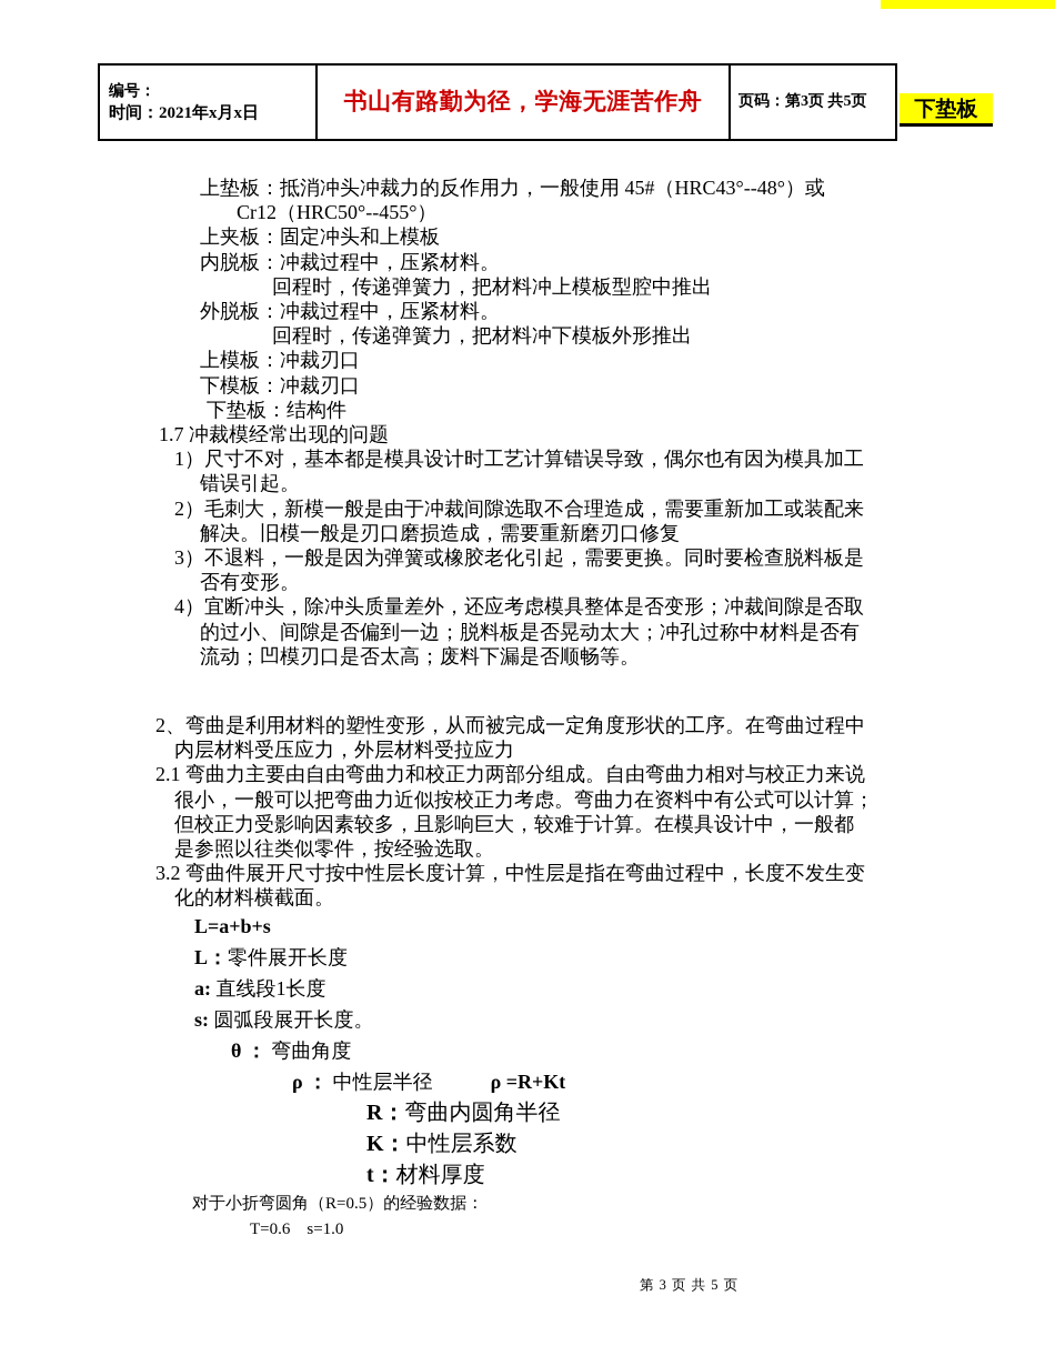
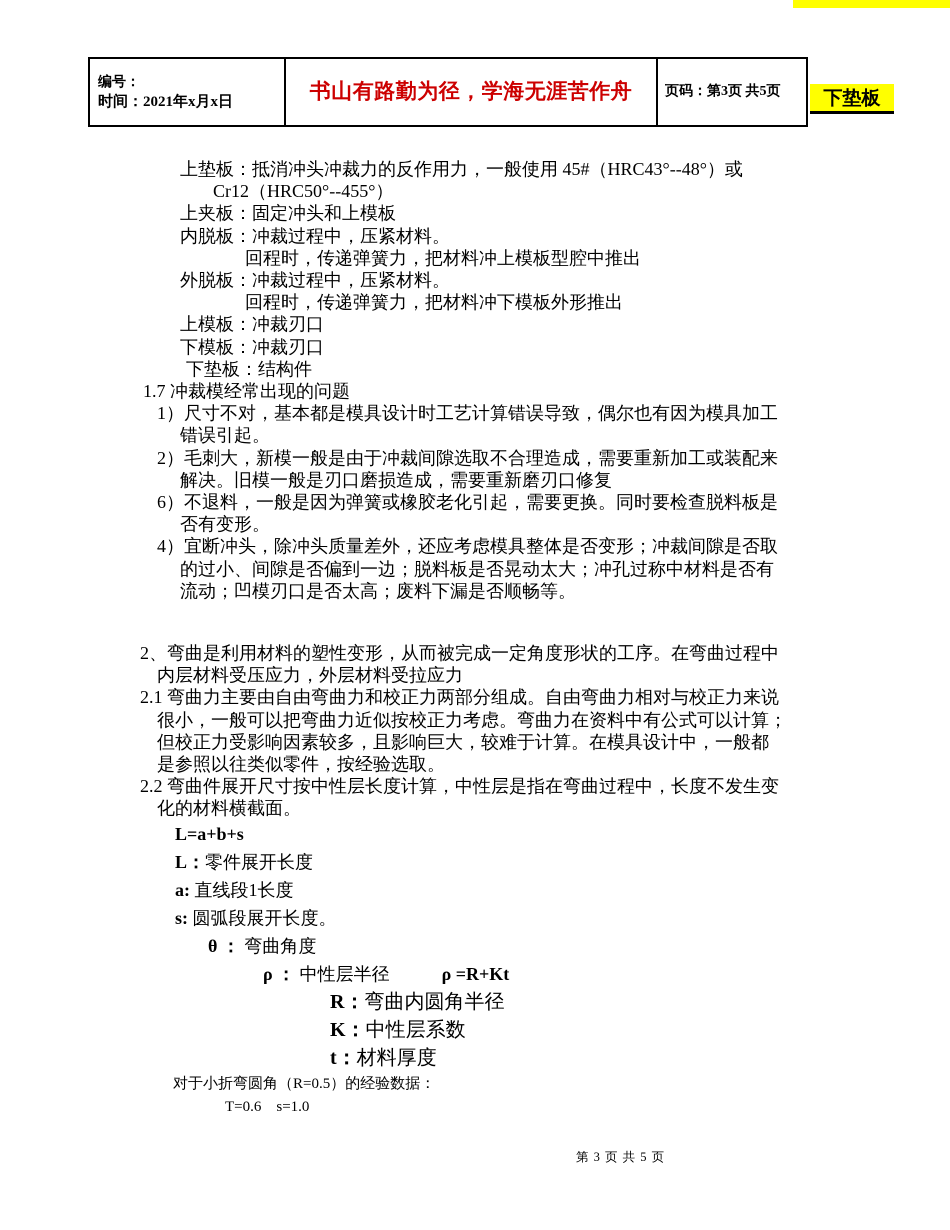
  编号： 时间：2021年x月x日	书山有路勤为径，学海无涯苦作舟	页码：第3页 共5页
  下垫板
  上垫板：抵消冲头冲裁力的反作用力，一般使用 45#（HRC43°--48°）或
  Cr12（HRC50°--455°）
  上夹板：固定冲头和上模板
  内脱板：冲裁过程中，压紧材料。
  回程时，传递弹簧力，把材料冲上模板型腔中推出
  外脱板：冲裁过程中，压紧材料。
  回程时，传递弹簧力，把材料冲下模板外形推出
  上模板：冲裁刃口
  下模板：冲裁刃口
  下垫板：结构件
  1.7 冲裁模经常出现的问题
  1）尺寸不对，基本都是模具设计时工艺计算错误导致，偶尔也有因为模具加工
  错误引起。
  2）毛刺大，新模一般是由于冲裁间隙选取不合理造成，需要重新加工或装配来
  解决。旧模一般是刃口磨损造成，需要重新磨刃口修复
- 3）不退料，一般是因为弹簧或橡胶老化引起，需要更换。同时要检查脱料板是
+ 6）不退料，一般是因为弹簧或橡胶老化引起，需要更换。同时要检查脱料板是
  否有变形。
  4）宜断冲头，除冲头质量差外，还应考虑模具整体是否变形；冲裁间隙是否取
  的过小、间隙是否偏到一边；脱料板是否晃动太大；冲孔过称中材料是否有
  流动；凹模刃口是否太高；废料下漏是否顺畅等。
  2、弯曲是利用材料的塑性变形，从而被完成一定角度形状的工序。在弯曲过程中
  内层材料受压应力，外层材料受拉应力
  2.1 弯曲力主要由自由弯曲力和校正力两部分组成。自由弯曲力相对与校正力来说
  很小，一般可以把弯曲力近似按校正力考虑。弯曲力在资料中有公式可以计算；
  但校正力受影响因素较多，且影响巨大，较难于计算。在模具设计中，一般都
  是参照以往类似零件，按经验选取。
- 3.2 弯曲件展开尺寸按中性层长度计算，中性层是指在弯曲过程中，长度不发生变
+ 2.2 弯曲件展开尺寸按中性层长度计算，中性层是指在弯曲过程中，长度不发生变
  化的材料横截面。
  L=a+b+s
  L：零件展开长度
  a: 直线段1长度
  s: 圆弧段展开长度。
  θ ： 弯曲角度
  ρ ： 中性层半径 ρ =R+Kt
  R：弯曲内圆角半径
  K：中性层系数
  t：材料厚度
  对于小折弯圆角（R=0.5）的经验数据：
  T=0.6 s=1.0
  第 3 页 共 5 页
